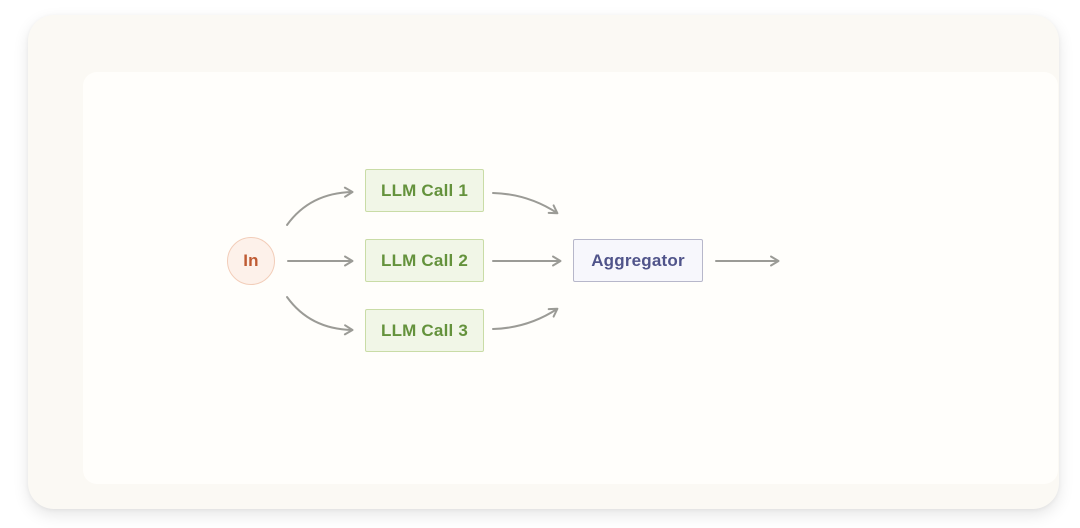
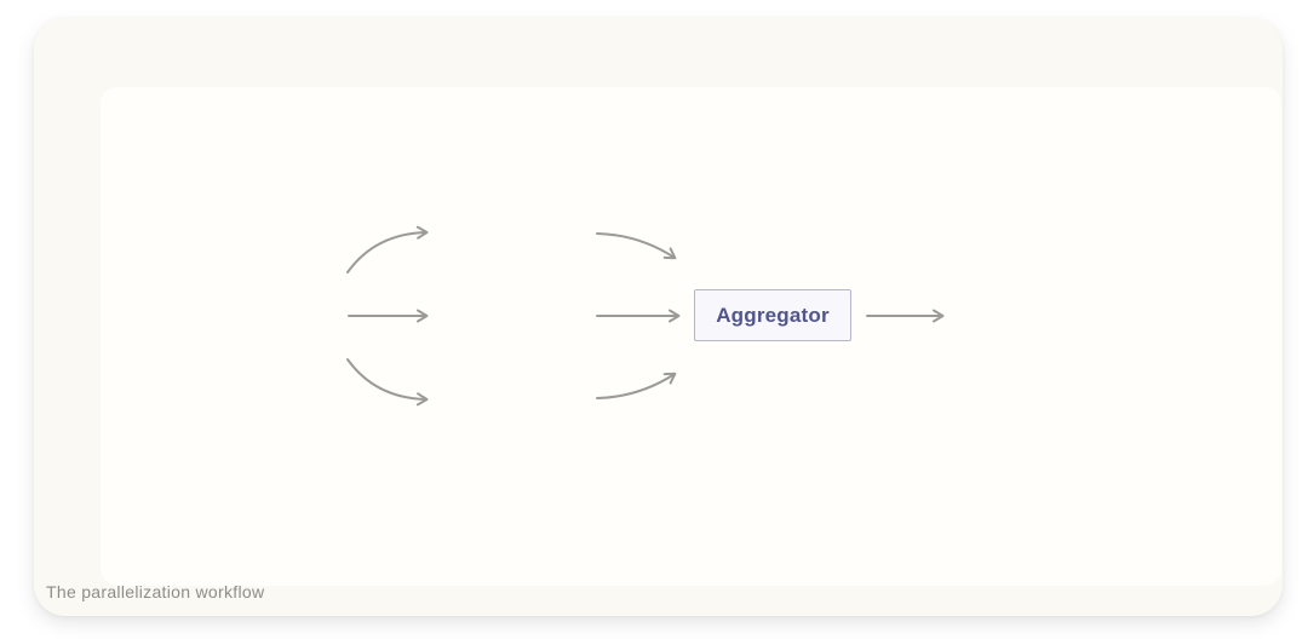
- In
- LLM Call 1
- LLM Call 2
- LLM Call 3
  Aggregator
+ The parallelization workflow
